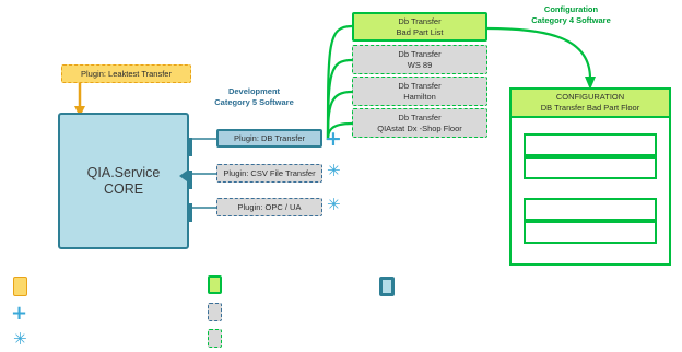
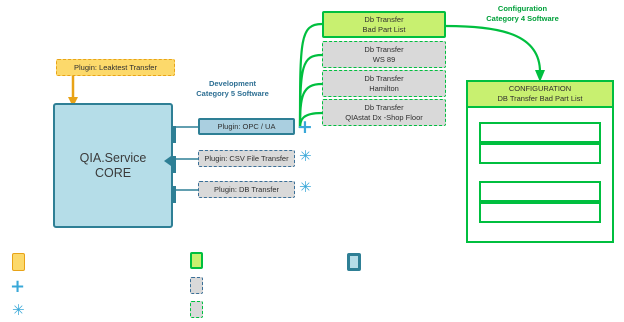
  Plugin: Leaktest Transfer
  QIA.Service
  CORE
  Development
  Category 5 Software
  Configuration
  Category 4 Software
- Plugin: DB Transfer
+ Plugin: OPC / UA
  +
  Plugin: CSV File Transfer
  ✳
- Plugin: OPC / UA
+ Plugin: DB Transfer
  ✳
  Db Transfer
  Bad Part List
  Db Transfer
  WS 89
  Db Transfer
  Hamilton
  Db Transfer
  QIAstat Dx -Shop Floor
  CONFIGURATION
- DB Transfer Bad Part Floor
+ DB Transfer Bad Part List
  +
  ✳
